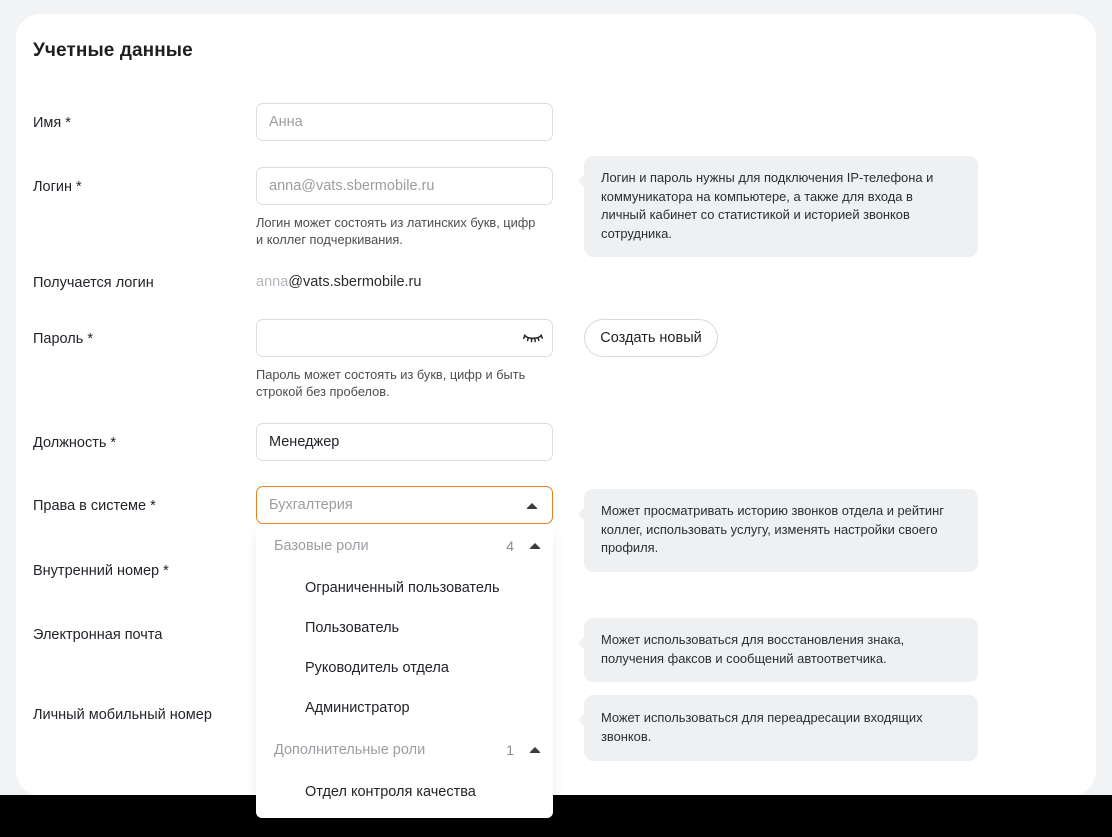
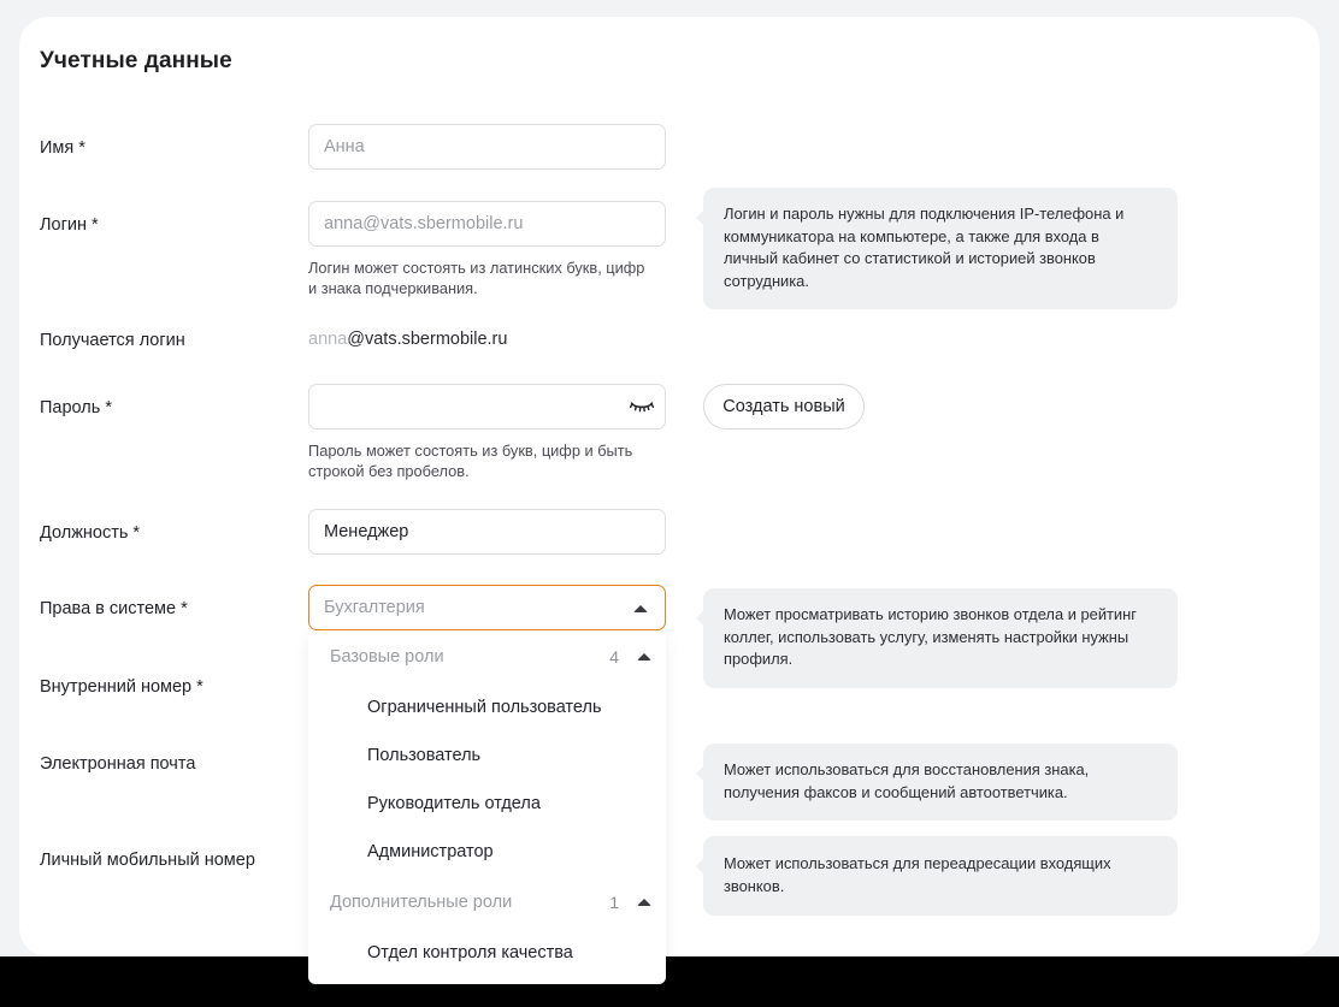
  Учетные данные
  Имя *
  Анна
  Логин *
  anna@vats.sbermobile.ru
- Логин может состоять из латинских букв, цифр и коллег подчеркивания.
+ Логин может состоять из латинских букв, цифр и знака подчеркивания.
  Логин и пароль нужны для подключения IP-телефона и коммуникатора на компьютере, а также для входа в личный кабинет со статистикой и историей звонков сотрудника.
  Получается логин
  anna@vats.sbermobile.ru
  Пароль *
  Пароль может состоять из букв, цифр и быть строкой без пробелов.
  Создать новый
  Должность *
  Менеджер
  Права в системе *
  Бухгалтерия
  Базовые роли
  4
  Ограниченный пользователь
  Пользователь
  Руководитель отдела
  Администратор
  Дополнительные роли
  1
  Отдел контроля качества
- Может просматривать историю звонков отдела и рейтинг коллег, использовать услугу, изменять настройки своего профиля.
+ Может просматривать историю звонков отдела и рейтинг коллег, использовать услугу, изменять настройки нужны профиля.
  Внутренний номер *
  Электронная почта
  Может использоваться для восстановления знака, получения факсов и сообщений автоответчика.
  Личный мобильный номер
  Может использоваться для переадресации входящих звонков.
